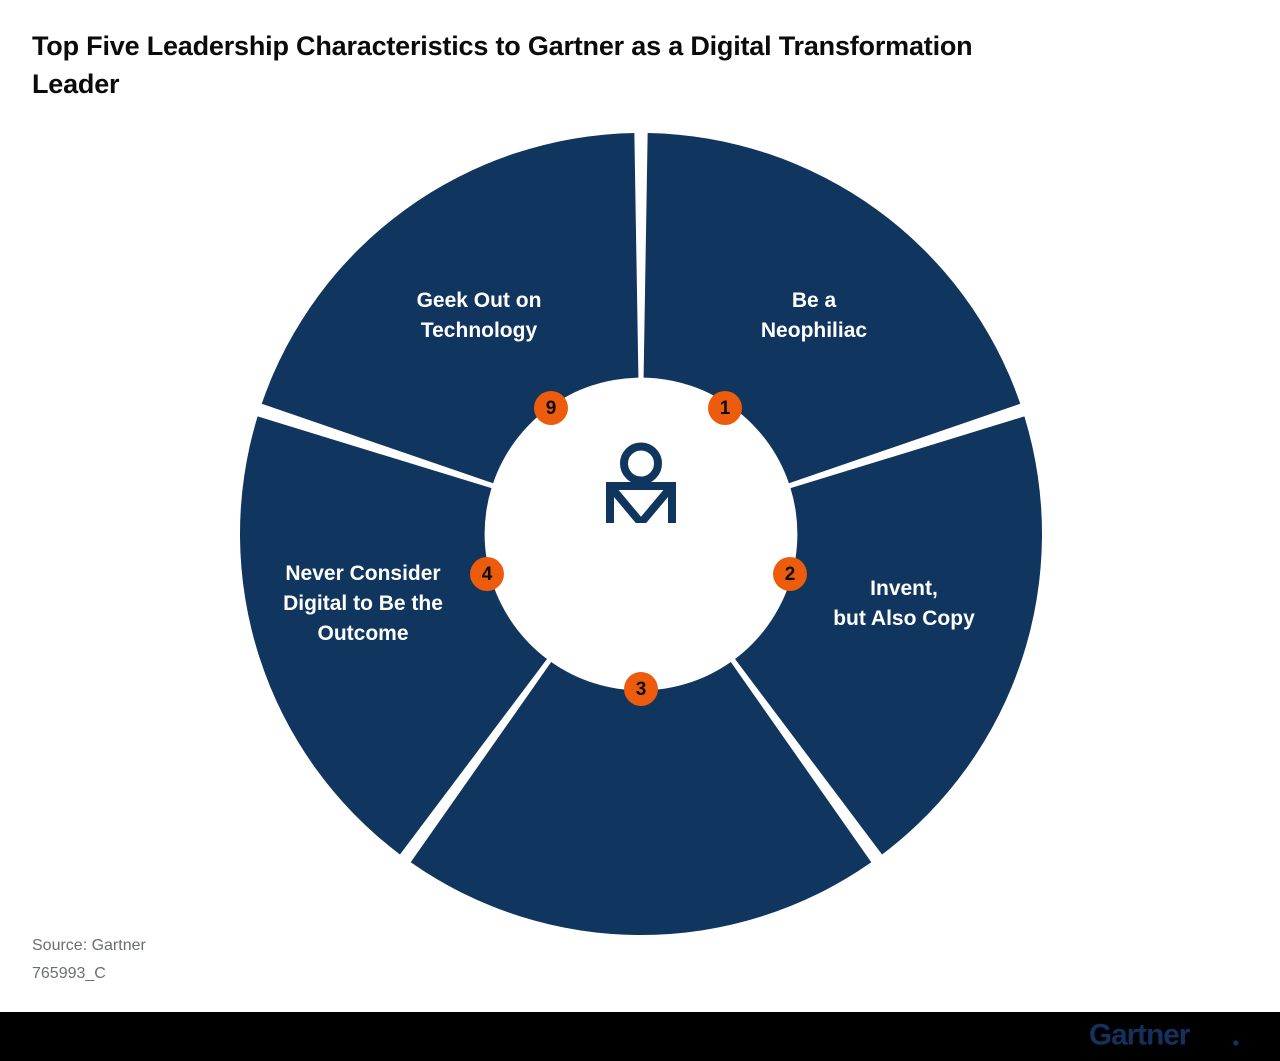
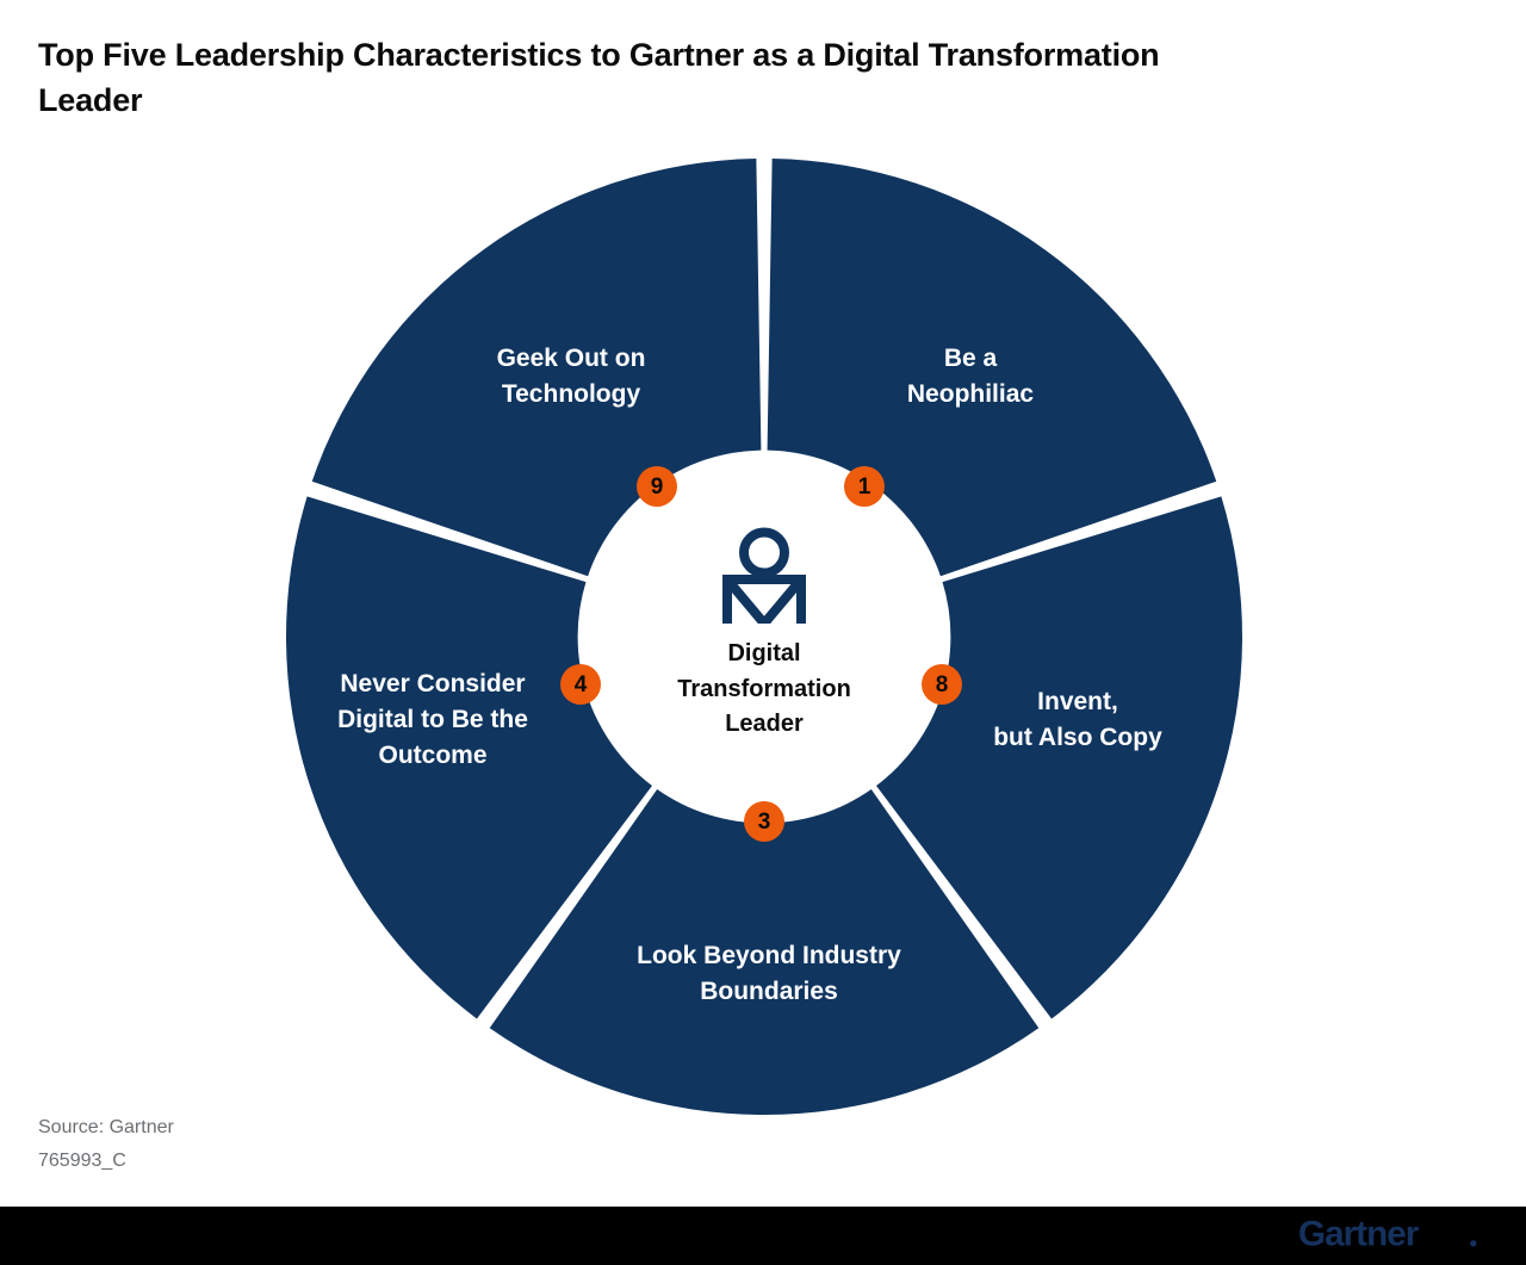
  Top Five Leadership Characteristics to Gartner as a Digital Transformation Leader
  Be a
  Neophiliac
  Invent,
  but Also Copy
+ Look Beyond Industry
+ Boundaries
  Never Consider
  Digital to Be the
  Outcome
  Geek Out on
  Technology
+ Digital
+ Transformation
+ Leader
  1
- 2
+ 8
  3
  4
  9
  Source: Gartner
  765993_C
  Gartner
